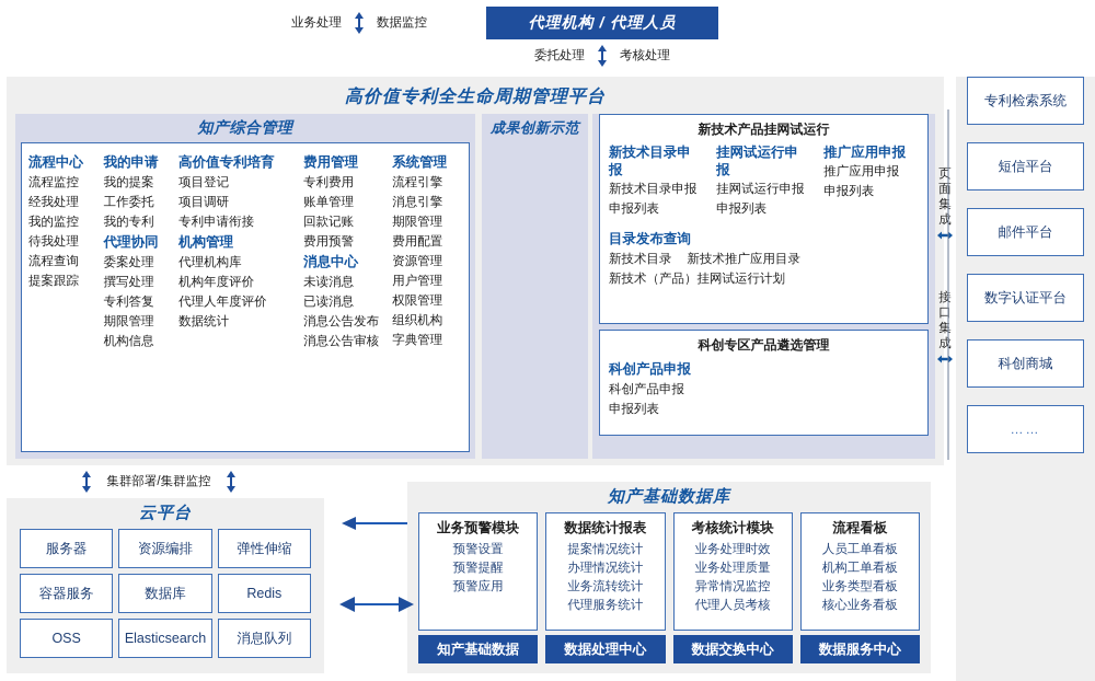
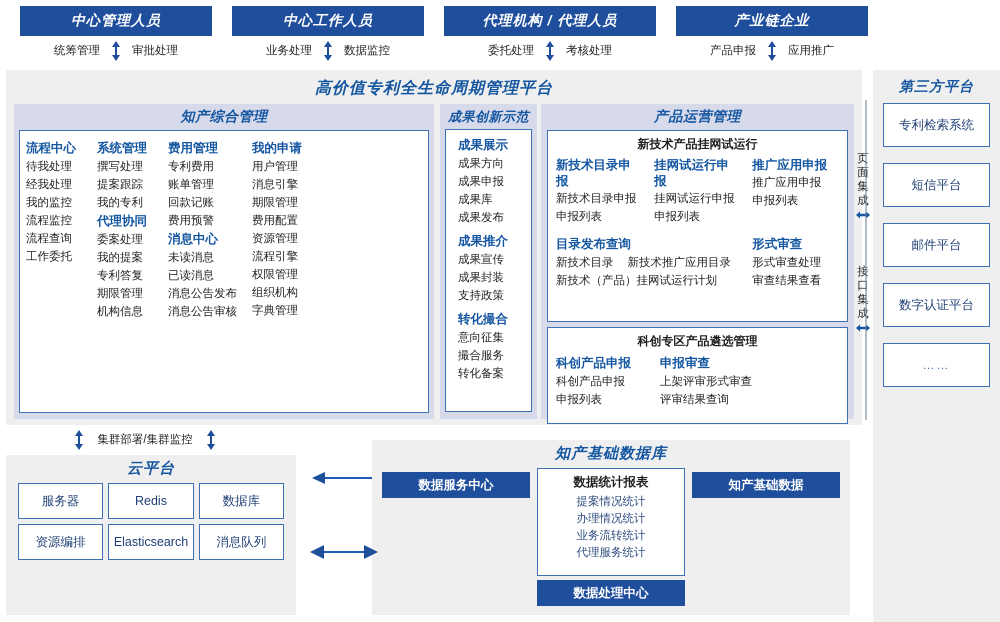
+ 中心管理人员
+ 统筹管理
+ 审批处理
+ 中心工作人员
  业务处理
  数据监控
  代理机构 / 代理人员
  委托处理
  考核处理
+ 产业链企业
+ 产品申报
+ 应用推广
  高价值专利全生命周期管理平台
  知产综合管理
  流程中心
- 流程监控
+ 待我处理
  经我处理
  我的监控
- 待我处理
+ 流程监控
  流程查询
- 提案跟踪
+ 工作委托
- 我的申请
+ 系统管理
- 我的提案
+ 撰写处理
- 工作委托
+ 提案跟踪
  我的专利
  代理协同
  委案处理
- 撰写处理
+ 我的提案
  专利答复
  期限管理
  机构信息
- 高价值专利培育
- 项目登记
- 项目调研
- 专利申请衔接
- 机构管理
- 代理机构库
- 机构年度评价
- 代理人年度评价
- 数据统计
  费用管理
  专利费用
  账单管理
  回款记账
  费用预警
  消息中心
  未读消息
  已读消息
  消息公告发布
  消息公告审核
- 系统管理
+ 我的申请
- 流程引擎
+ 用户管理
  消息引擎
  期限管理
  费用配置
  资源管理
- 用户管理
+ 流程引擎
  权限管理
  组织机构
  字典管理
  成果创新示范
+ 成果展示
+ 成果方向
+ 成果申报
+ 成果库
+ 成果发布
+ 成果推介
+ 成果宣传
+ 成果封装
+ 支持政策
+ 转化撮合
+ 意向征集
+ 撮合服务
+ 转化备案
+ 产品运营管理
  新技术产品挂网试运行
  新技术目录申报
  新技术目录申报
  申报列表
  挂网试运行申报
  挂网试运行申报
  申报列表
  推广应用申报
  推广应用申报
  申报列表
  目录发布查询
  新技术目录
  新技术推广应用目录
  新技术（产品）挂网试运行计划
+ 形式审查
+ 形式审查处理
+ 审查结果查看
  科创专区产品遴选管理
  科创产品申报
  科创产品申报
  申报列表
+ 申报审查
+ 上架评审形式审查
+ 评审结果查询
  页面集成
  接口集成
+ 第三方平台
  专利检索系统
  短信平台
  邮件平台
  数字认证平台
- 科创商城
  ……
  集群部署/集群监控
  云平台
  服务器
- 资源编排
+ Redis
- 弹性伸缩
- 容器服务
  数据库
- Redis
+ 资源编排
- OSS
  Elasticsearch
  消息队列
  知产基础数据库
- 业务预警模块
- 预警设置
- 预警提醒
- 预警应用
- 知产基础数据
+ 数据服务中心
  数据统计报表
  提案情况统计
  办理情况统计
  业务流转统计
  代理服务统计
  数据处理中心
- 考核统计模块
- 业务处理时效
- 业务处理质量
- 异常情况监控
- 代理人员考核
- 数据交换中心
- 流程看板
- 人员工单看板
- 机构工单看板
- 业务类型看板
- 核心业务看板
- 数据服务中心
+ 知产基础数据
